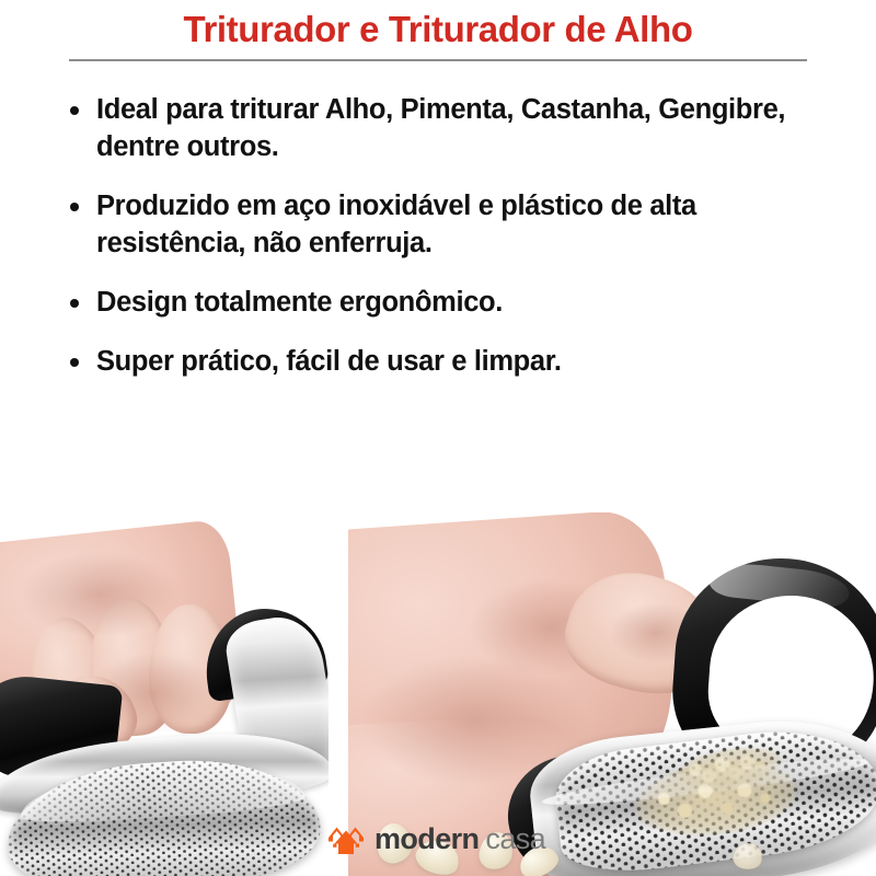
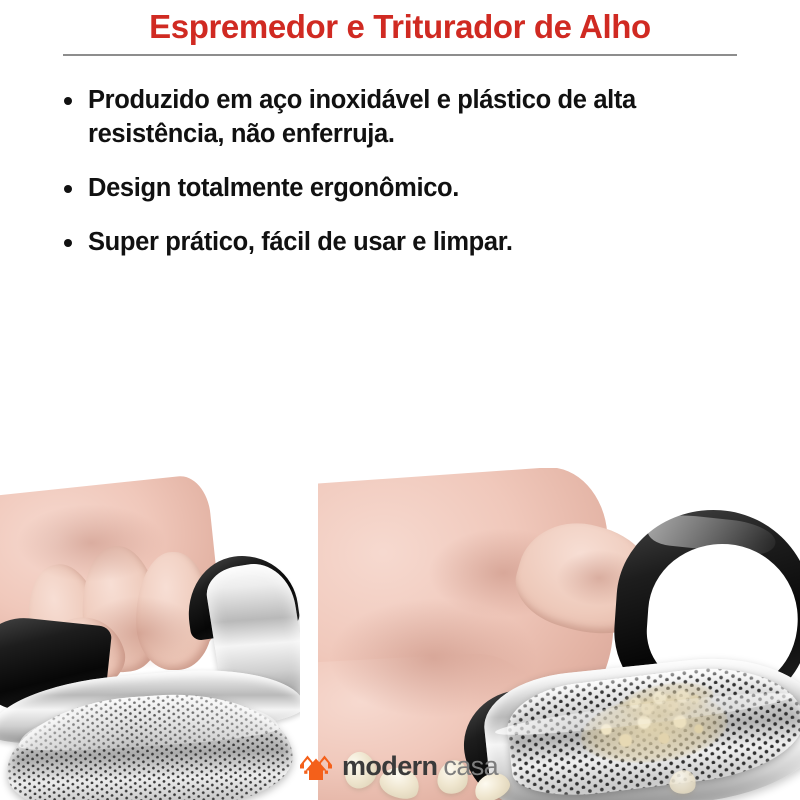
- Triturador e Triturador de Alho
+ Espremedor e Triturador de Alho
- Ideal para triturar Alho, Pimenta, Castanha, Gengibre, dentre outros.
  Produzido em aço inoxidável e plástico de alta resistência, não enferruja.
  Design totalmente ergonômico.
  Super prático, fácil de usar e limpar.
  modern casa
